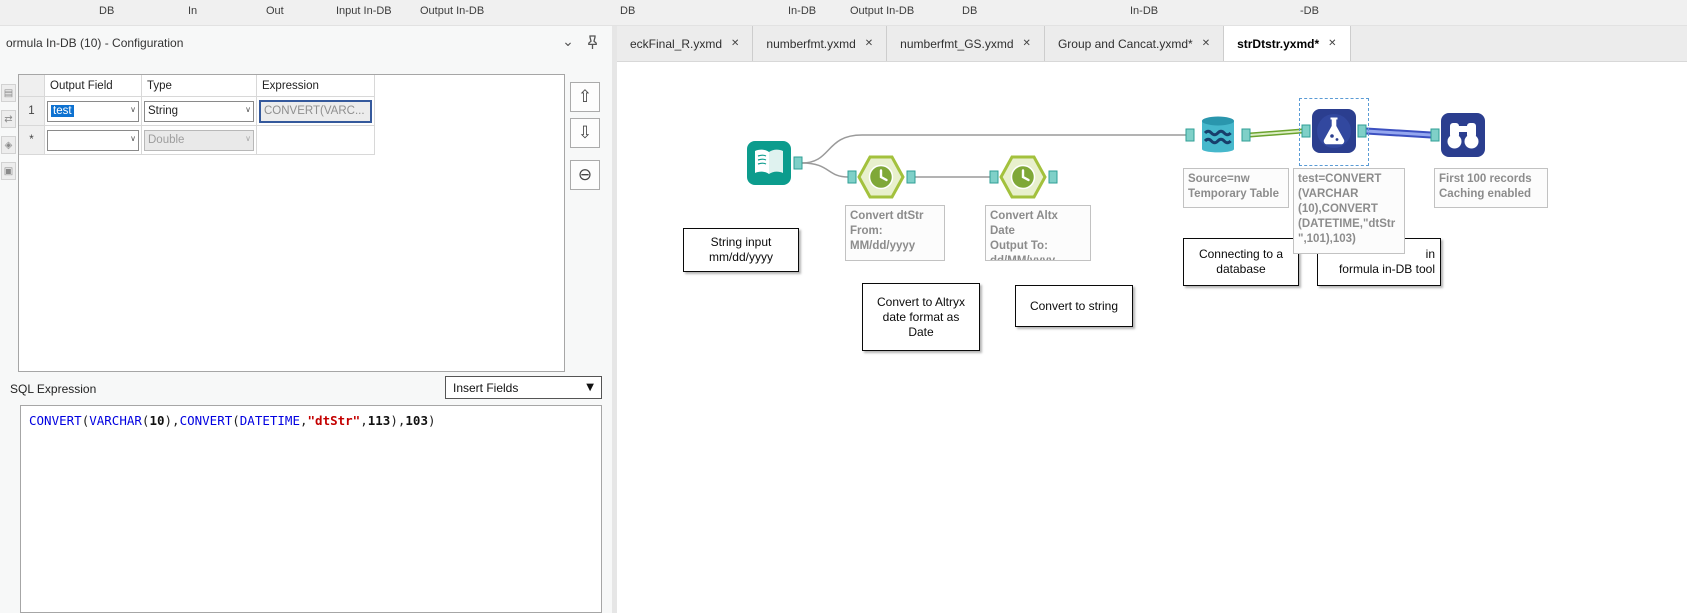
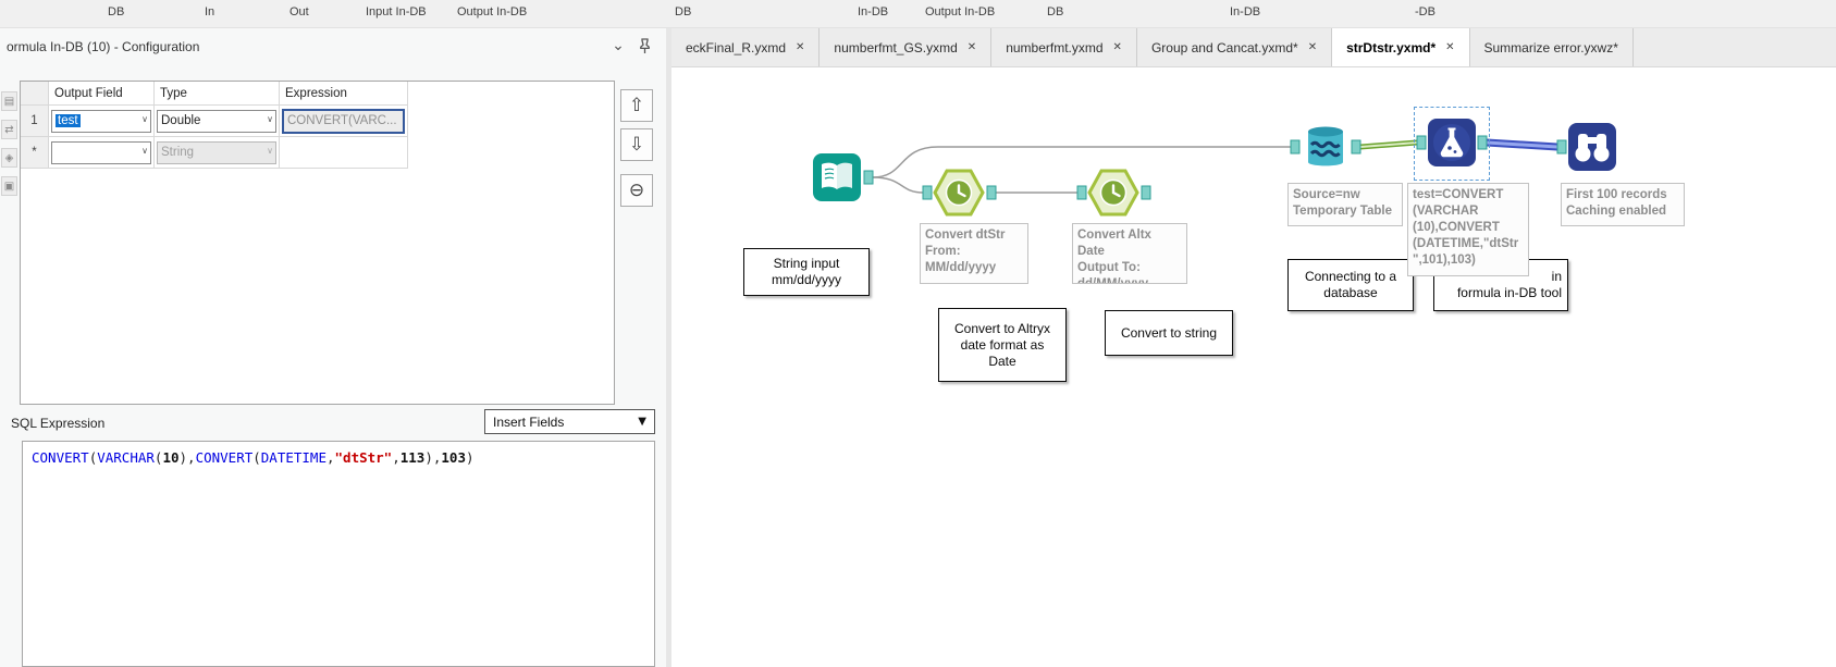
  DB
  In
  Out
  Input In-DB
  Output In-DB
  DB
  In-DB
  Output In-DB
  DB
  In-DB
  -DB
  ormula In-DB (10) - Configuration
  ⌄
  ▤
  ⇄
  ◈
  ▣
  Output Field
  Type
  Expression
  1
  test
  ∨
- String
+ Double
  ∨
  CONVERT(VARC...
  *
  ∨
- Double
+ String
  ∨
  ⇧
  ⇩
  ⊖
  SQL Expression
  Insert Fields
  ▼
  CONVERT(VARCHAR(10),CONVERT(DATETIME,"dtStr",113),103)
  eckFinal_R.yxmd
  ✕
- numberfmt.yxmd
+ numberfmt_GS.yxmd
  ✕
- numberfmt_GS.yxmd
+ numberfmt.yxmd
  ✕
  Group and Cancat.yxmd*
  ✕
  strDtstr.yxmd*
  ✕
+ Summarize error.yxwz*
  String input
  mm/dd/yyyy
  Convert to Altryx
  date format as
  Date
  Convert to string
  Connecting to a
  database
  in
  formula in-DB tool
  Convert dtStr
  From:
  MM/dd/yyyy
  Convert Altx Date
  Output To:
  dd/MM/yyyy
  Source=nw
  Temporary Table
  test=CONVERT
  (VARCHAR
  (10),CONVERT
  (DATETIME,"dtStr
  ",101),103)
  First 100 records
  Caching enabled
